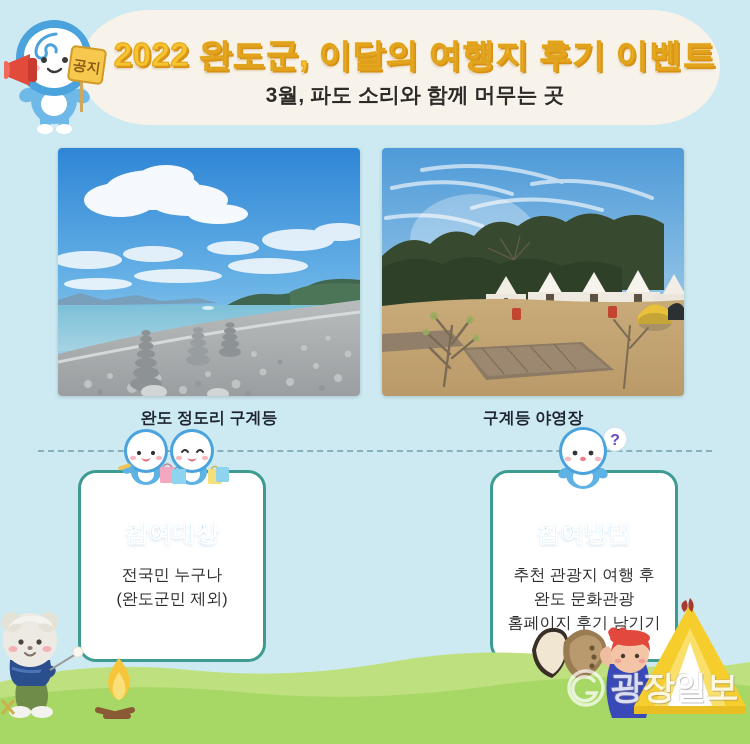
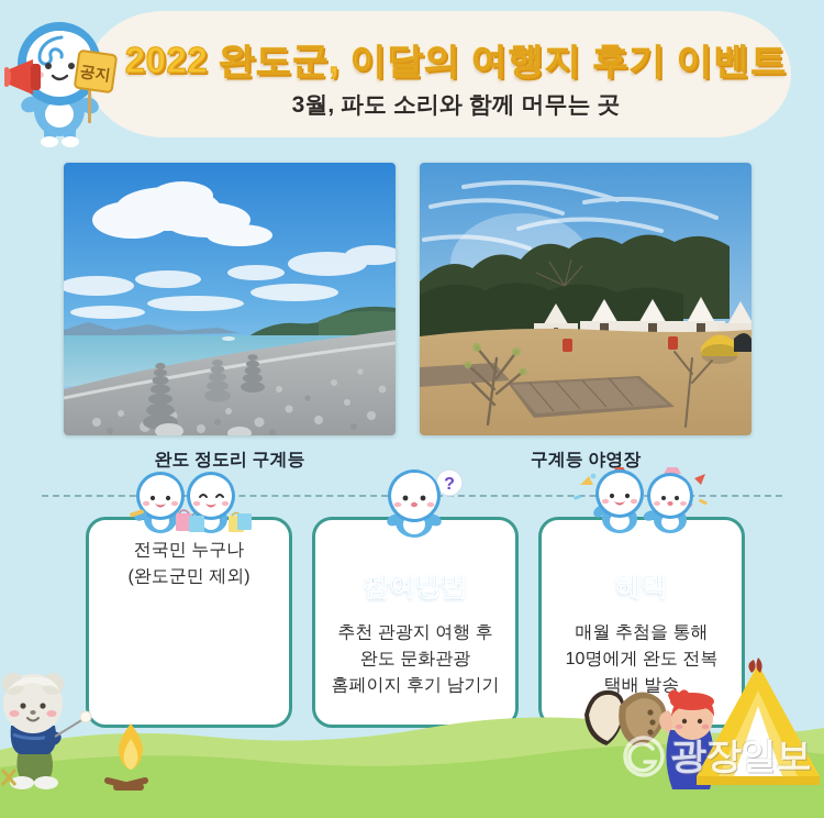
  2022 완도군, 이달의 여행지 후기 이벤트
  3월, 파도 소리와 함께 머무는 곳
  완도 정도리 구계등
  구계등 야영장
- 참여대상
  전국민 누구나
  (완도군민 제외)
  ?
  참여방법
  추천 관광지 여행 후
  완도 문화관광
  홈페이지 후기 남기기
+ 혜택
+ 매월 추첨을 통해
+ 10명에게 완도 전복
+ 택배 발송
  광장일보
